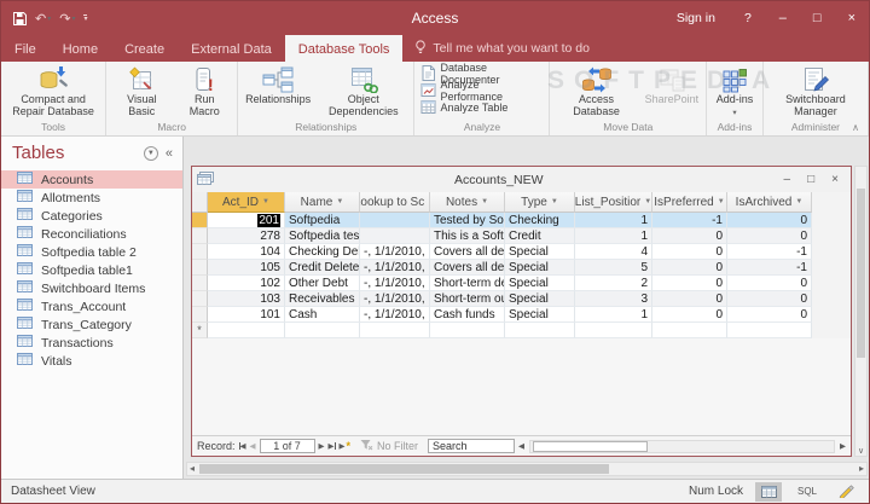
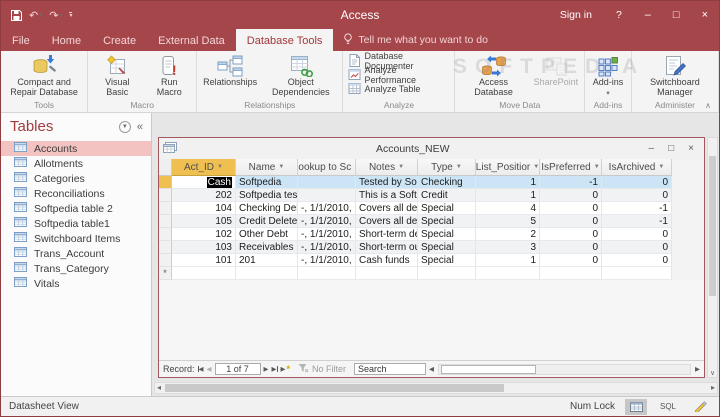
  ↶
  ↷
  Access
  Sign in
  ?
  –
  □
  ×
  File
  Home
  Create
  External Data
  Database Tools
  Tell me what you want to do
  Compact and Repair Database
  Tools
  Visual Basic
  !
  Run Macro
  Macro
  Relationships
  Object Dependencies
  Relationships
  Database Documenter
  Analyze Performance
  Analyze Table
  Analyze
  Access Database
  SharePoint
  Move Data
  Add-ins
  Add-ins
  Switchboard Manager
  Administer
  SOFTPEDIA
  ∧
  Tables
  «
  Accounts
  Allotments
  Categories
  Reconciliations
  Softpedia table 2
  Softpedia table1
  Switchboard Items
  Trans_Account
  Trans_Category
- Transactions
  Vitals
  Accounts_NEW
  –
  □
  ×
  Act_ID
  Name
  ookup to Sc
  Notes
  Type
  List_Positior
  IsPreferred
  IsArchived
- 201
+ Cash
  Softpedia
  Tested by So
  Checking
  1
  -1
  0
- 278
+ 202
  Softpedia tes
  This is a Soft
  Credit
  1
  0
  0
  104
  Checking Del
  -, 1/1/2010,
  Covers all de
  Special
  4
  0
  -1
  105
  Credit Delete
  -, 1/1/2010,
  Covers all de
  Special
  5
  0
  -1
  102
  Other Debt
  -, 1/1/2010,
  Short-term de
  Special
  2
  0
  0
  103
  Receivables
  -, 1/1/2010,
  Short-term ou
  Special
  3
  0
  0
  101
- Cash
+ 201
  -, 1/1/2010,
  Cash funds
  Special
  1
  0
  0
  *
  Record:
  1 of 7
  *
  No Filter
  Search
  ◂
  ▸
  Datasheet View
  Num Lock
  SQL
